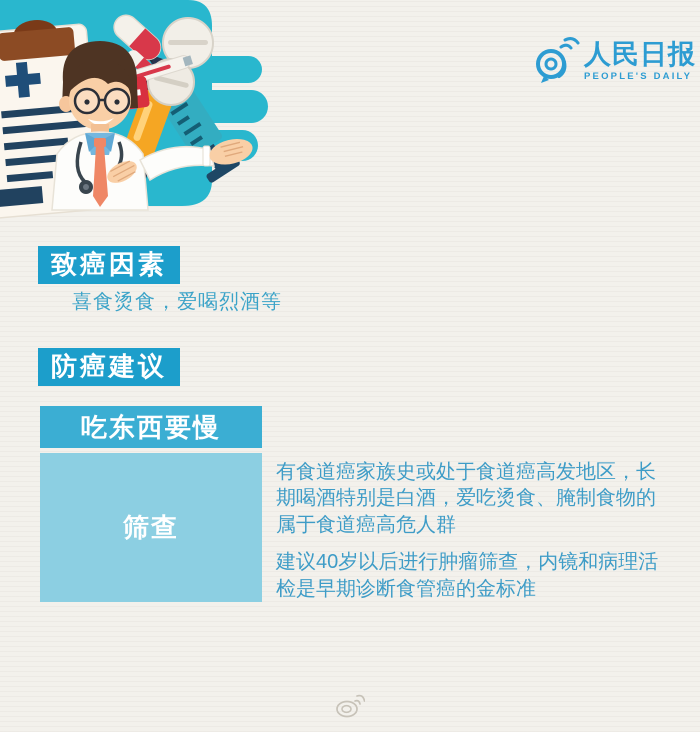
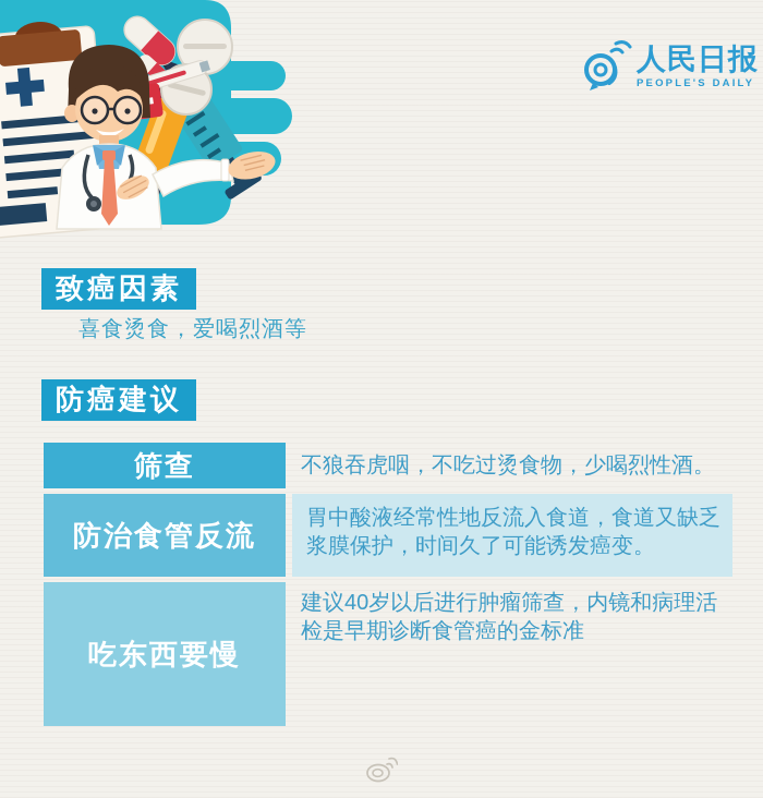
  人民日报
  PEOPLE'S DAILY
  致癌因素
  喜食烫食，爱喝烈酒等
  防癌建议
- 吃东西要慢
+ 筛查
+ 不狼吞虎咽，不吃过烫食物，少喝烈性酒。
+ 防治食管反流
+ 胃中酸液经常性地反流入食道，食道又缺乏浆膜保护，时间久了可能诱发癌变。
- 筛查
+ 吃东西要慢
- 有食道癌家族史或处于食道癌高发地区，长期喝酒特别是白酒，爱吃烫食、腌制食物的属于食道癌高危人群
  建议40岁以后进行肿瘤筛查，内镜和病理活检是早期诊断食管癌的金标准
